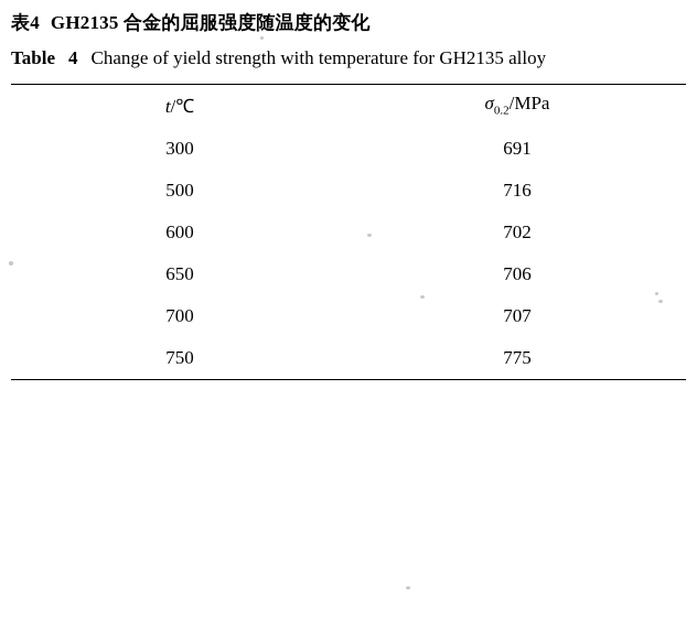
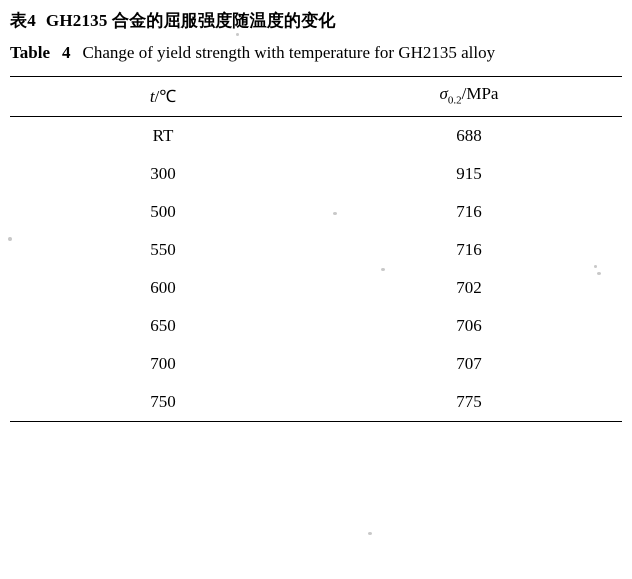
  表4 GH2135 合金的屈服强度随温度的变化
  Table 4 Change of yield strength with temperature for GH2135 alloy
  t/℃	σ0.2/MPa
+ RT	688
- 300	691
+ 300	915
  500	716
+ 550	716
  600	702
  650	706
  700	707
  750	775
